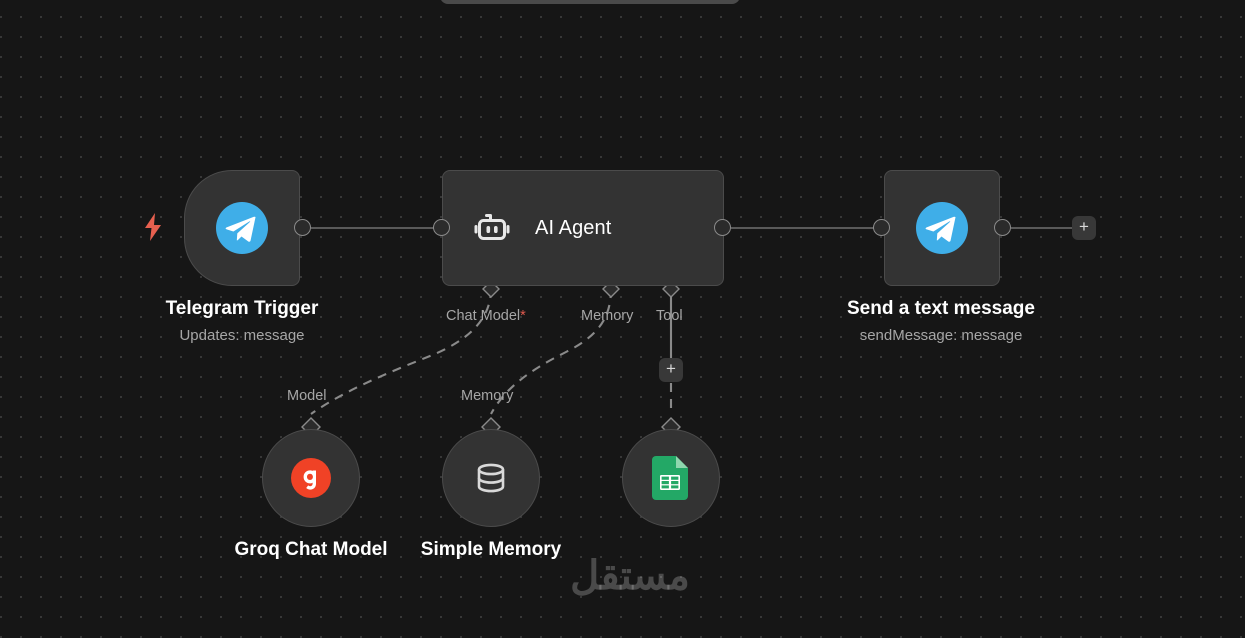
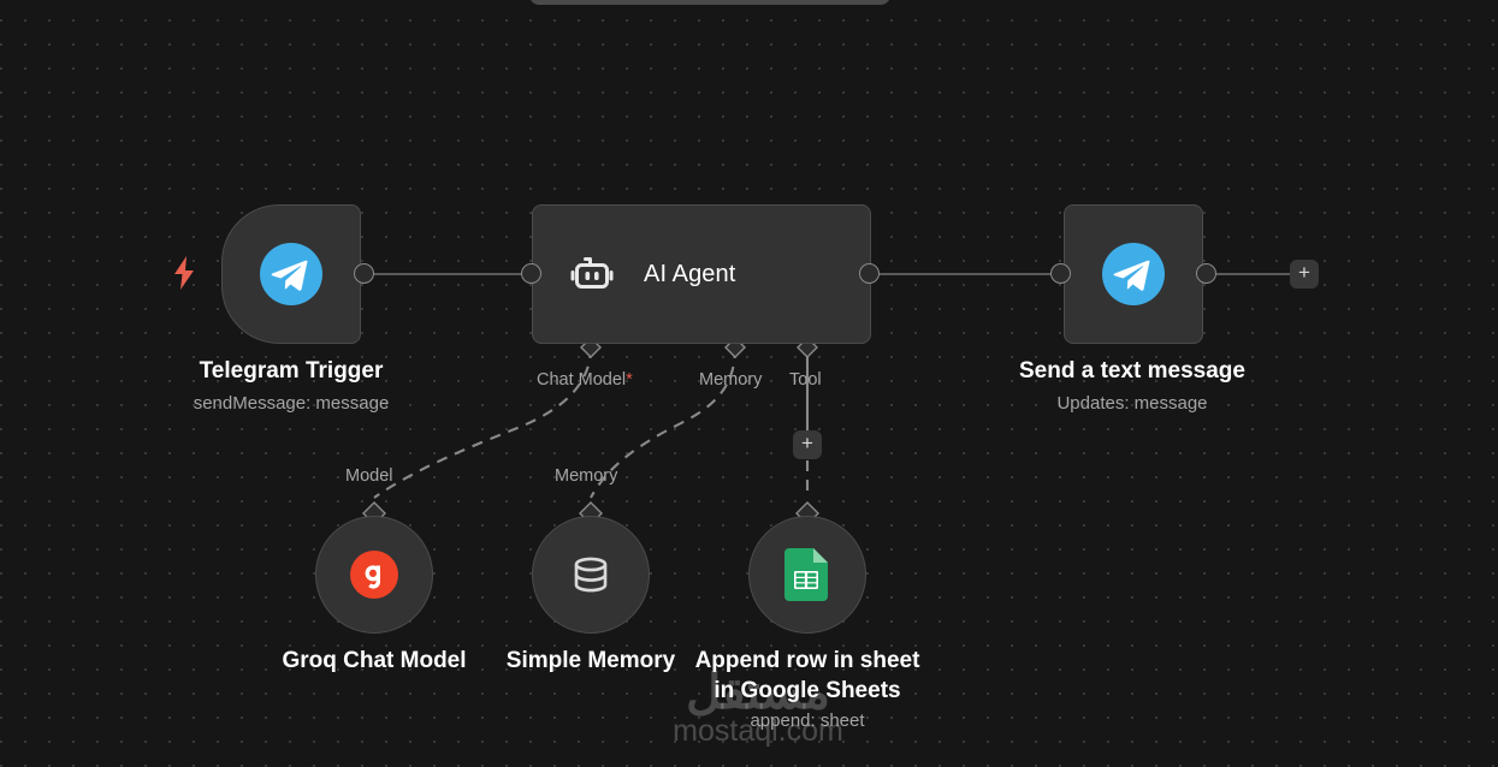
  Telegram Trigger
- Updates: message
+ sendMessage: message
  AI Agent
  Chat Model*
  Memory
  Tool
  +
  +
  Send a text message
- sendMessage: message
+ Updates: message
  Model
  Memory
  Groq Chat Model
  Simple Memory
+ Append row in sheet
+ in Google Sheets
+ append: sheet
  مستقل
+ mostaql.com
